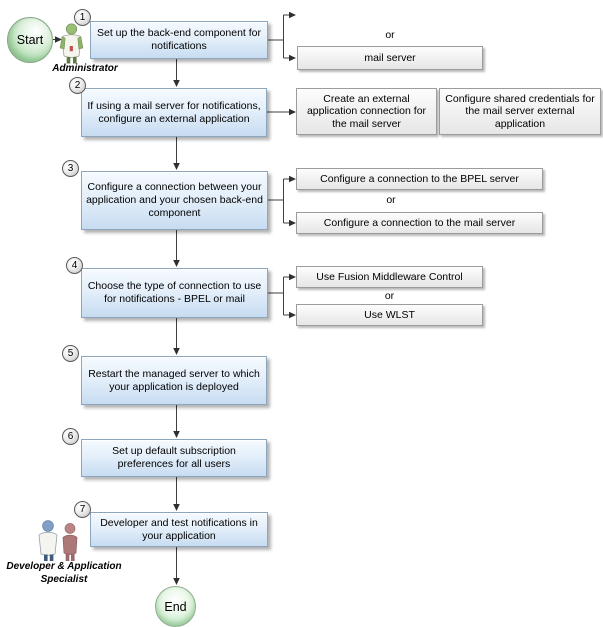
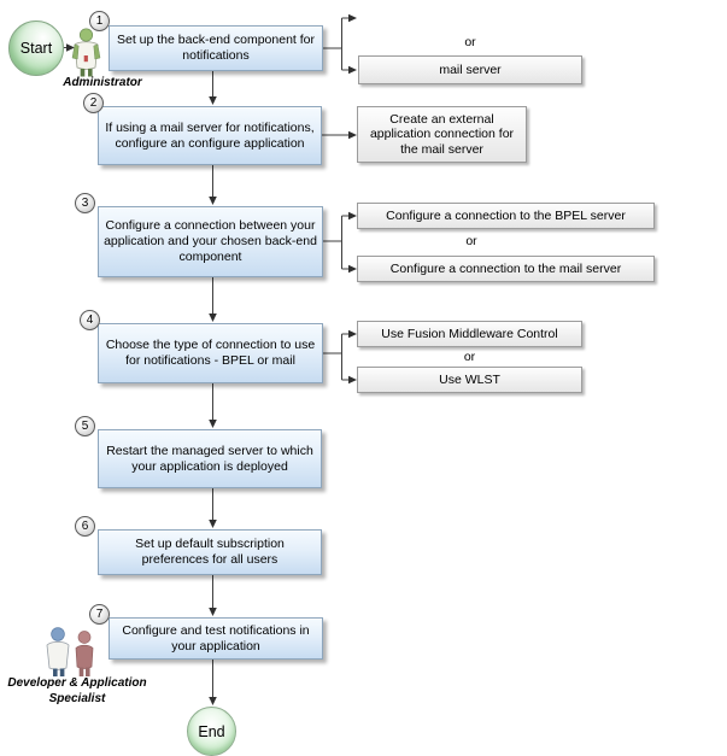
  Start
  End
  Administrator
  1
  Set up the back-end component for notifications
  or
  mail server
  2
- If using a mail server for notifications, configure an external application
+ If using a mail server for notifications, configure an configure application
  Create an external application connection for the mail server
- Configure shared credentials for the mail server external application
  3
  Configure a connection between your application and your chosen back-end component
  Configure a connection to the BPEL server
  or
  Configure a connection to the mail server
  4
  Choose the type of connection to use for notifications - BPEL or mail
  Use Fusion Middleware Control
  or
  Use WLST
  5
  Restart the managed server to which your application is deployed
  6
  Set up default subscription preferences for all users
  7
- Developer and test notifications in your application
+ Configure and test notifications in your application
  Developer & Application
  Specialist
